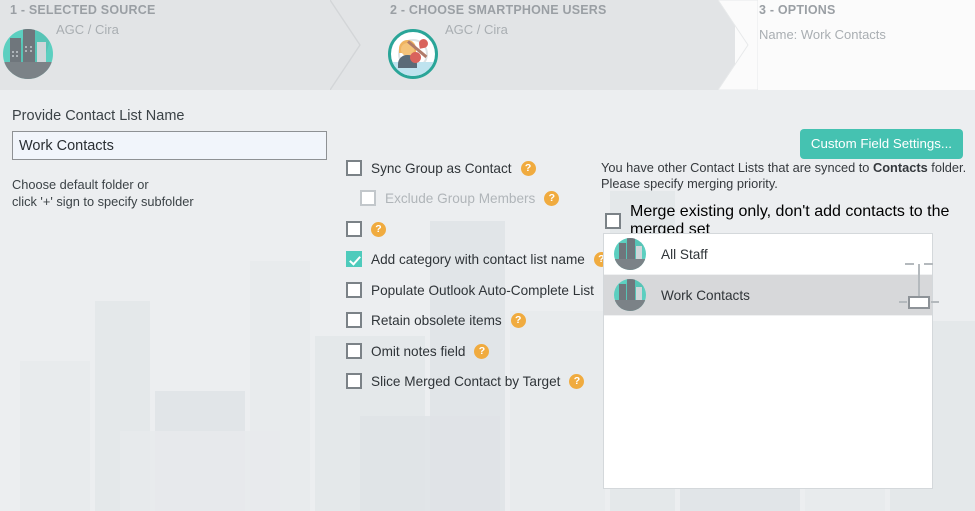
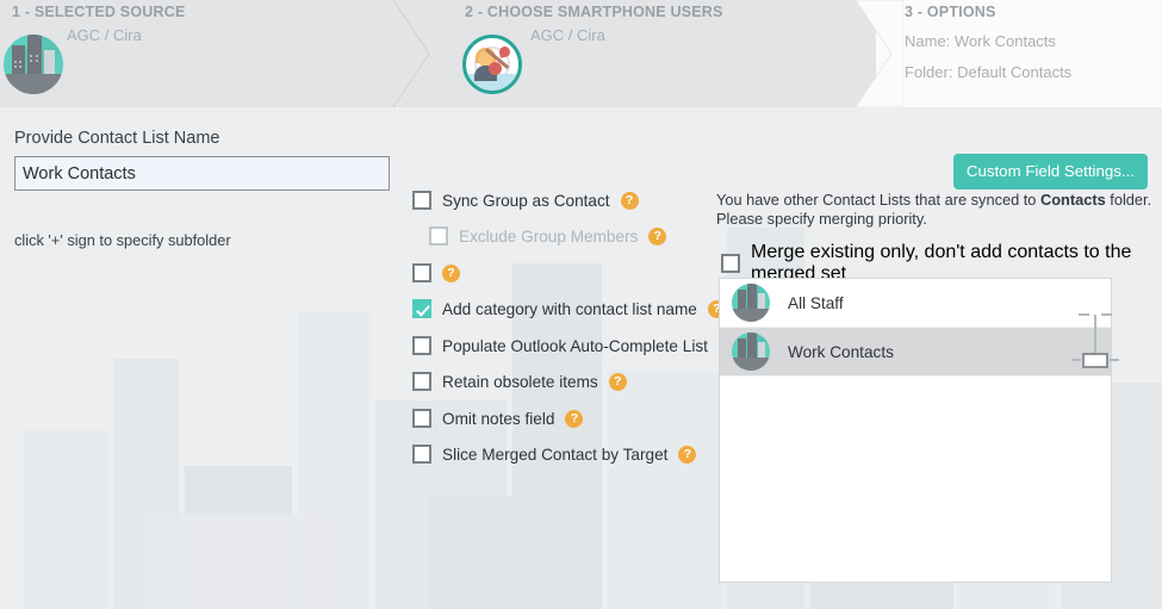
  1 - SELECTED SOURCE
  AGC / Cira
  2 - CHOOSE SMARTPHONE USERS
  AGC / Cira
  3 - OPTIONS
  Name: Work Contacts
+ Folder: Default Contacts
  Provide Contact List Name
  Work Contacts
- Choose default folder or
  click '+' sign to specify subfolder
  Sync Group as Contact
  ?
  Exclude Group Members
  ?
  ?
  Add category with contact list name
  ?
  Populate Outlook Auto-Complete List
  Retain obsolete items
  ?
  Omit notes field
  ?
  Slice Merged Contact by Target
  ?
  Custom Field Settings...
  You have other Contact Lists that are synced to Contacts folder.
  Please specify merging priority.
  Merge existing only, don't add contacts to the merged set
  All Staff
  Work Contacts
